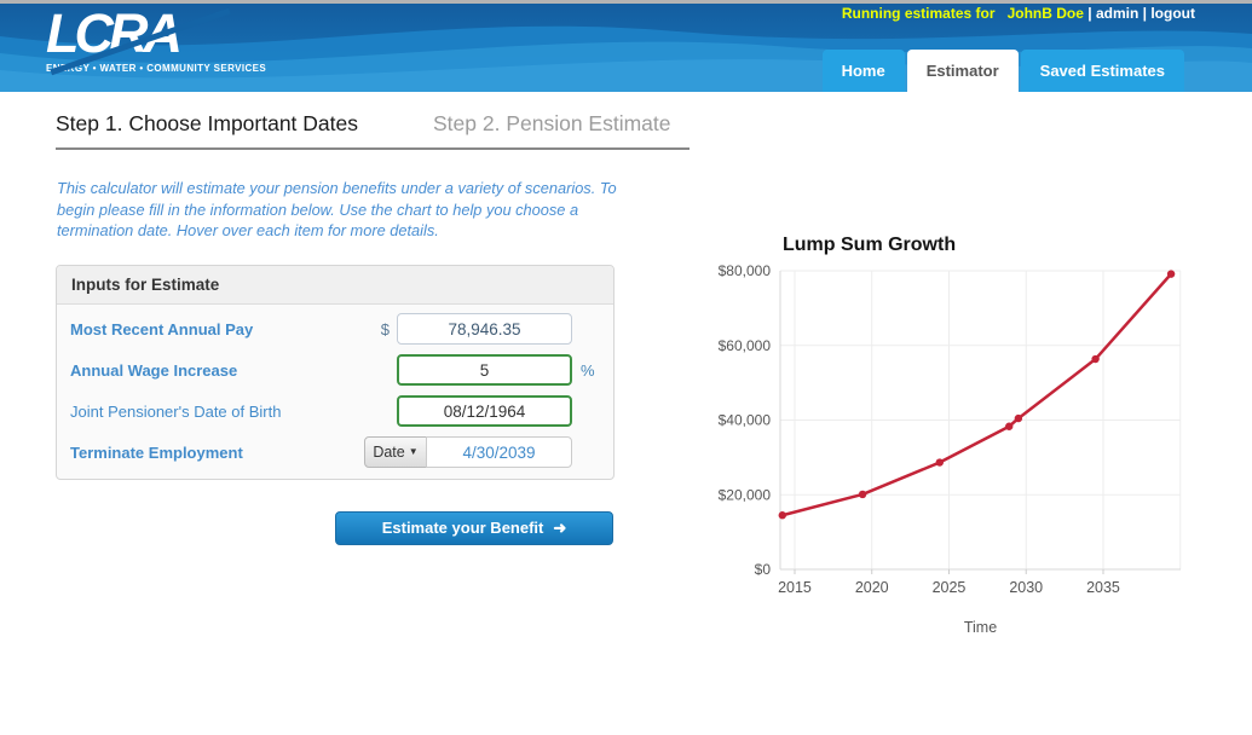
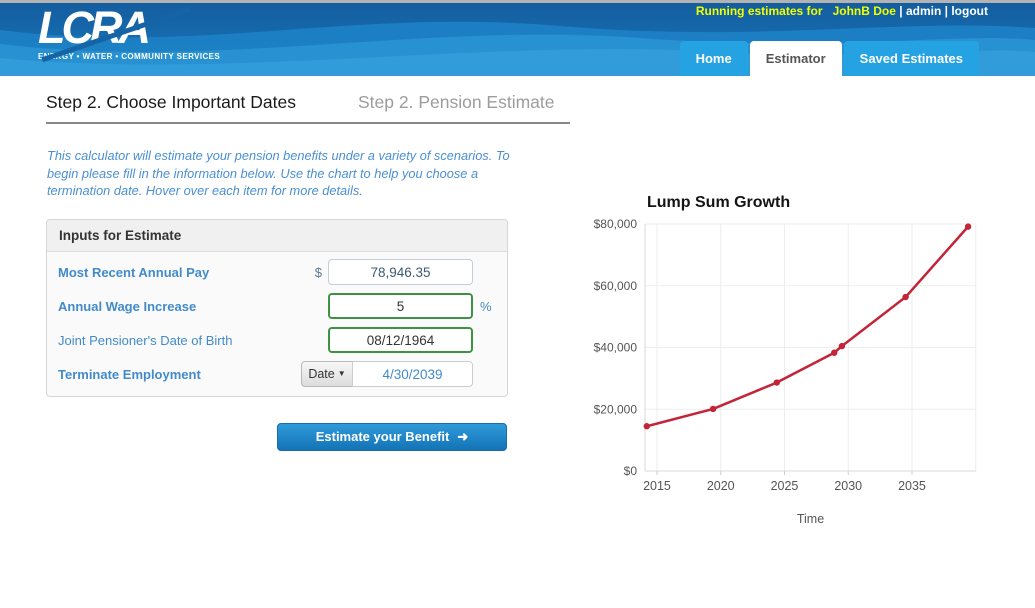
  LCR
  GY • WATER • COMMUNITY SERVICES
  Running estimates for JohnB Doe | admin | logout
  Home
  Estimator
  Saved Estimates
- Step 1. Choose Important Dates Step 2. Pension Estimate
+ Step 2. Choose Important Dates Step 2. Pension Estimate
  This calculator will estimate your pension benefits under a variety of scenarios. To begin please fill in the information below. Use the chart to help you choose a termination date. Hover over each item for more details.
  Inputs for Estimate
  Most Recent Annual Pay
  $
  78,946.35
  Annual Wage Increase
  5
  %
  Joint Pensioner's Date of Birth
  08/12/1964
  Terminate Employment
  Date ▼
  4/30/2039
  Estimate your Benefit ➜
  $0
  $20,000
  $40,000
  $60,000
  $80,000
  2015
  2020
  2025
  2030
  2035
  Lump Sum Growth
  Time
